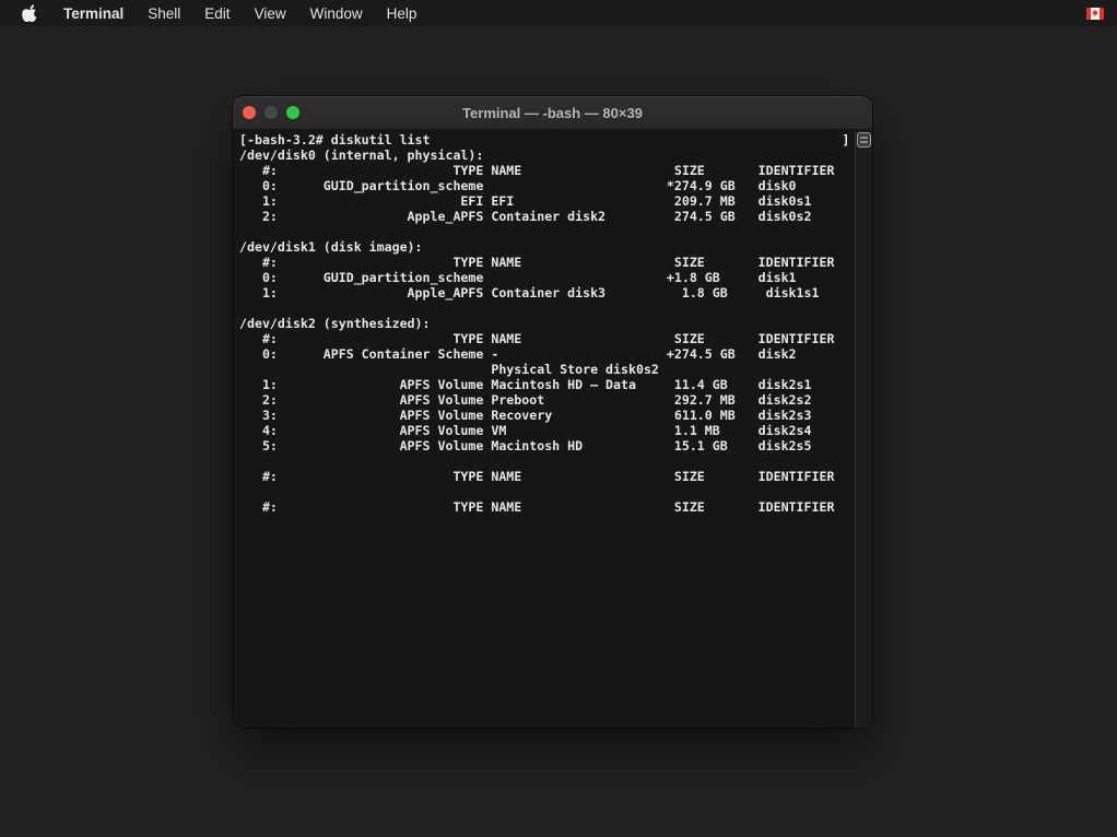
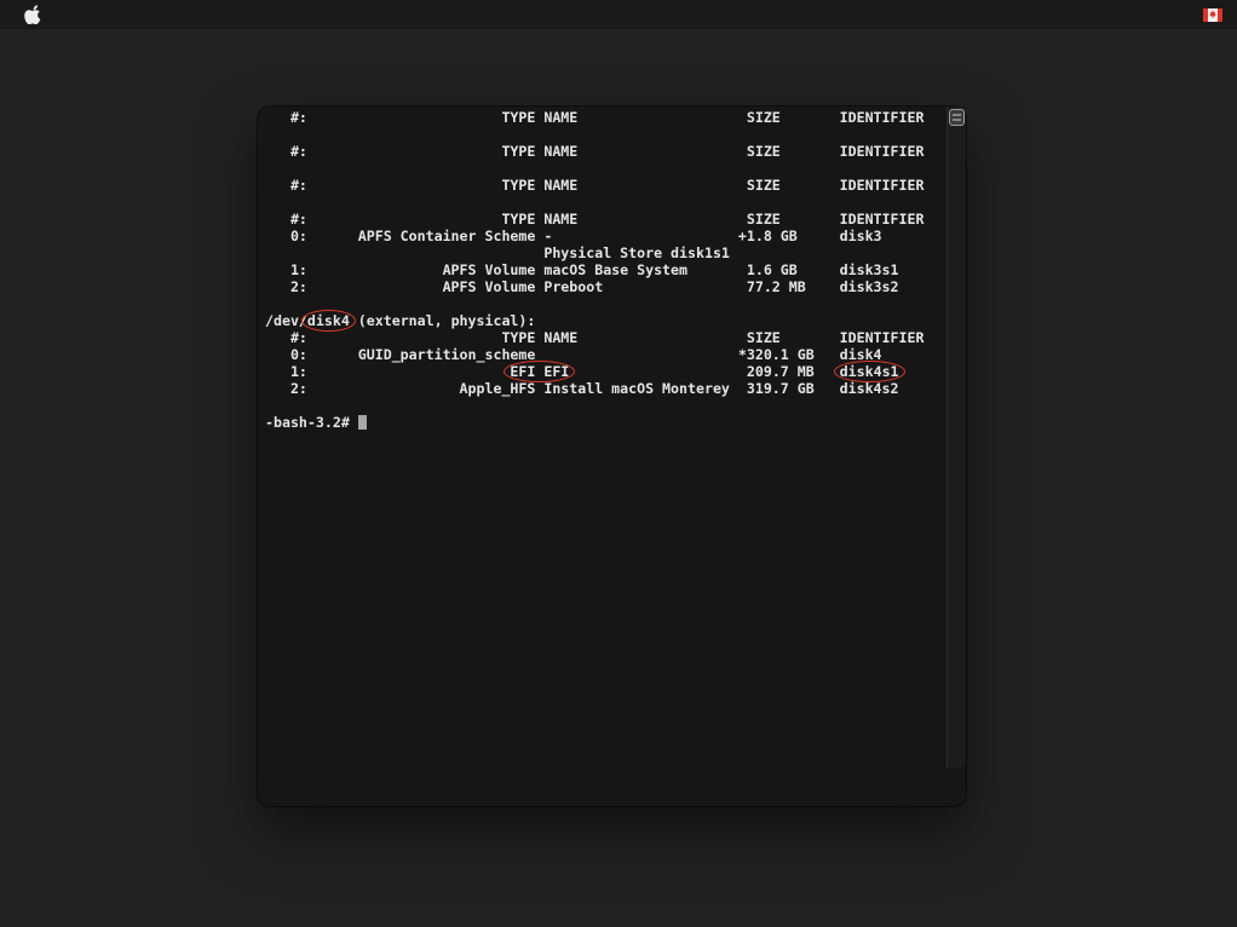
- Terminal
- Shell
- Edit
- View
- Window
- Help
- Terminal — -bash — 80×39
- [-bash-3.2# diskutil list ]
- /dev/disk0 (internal, physical):
  #: TYPE NAME SIZE IDENTIFIER
- 0: GUID_partition_scheme *274.9 GB disk0
- 1: EFI EFI 209.7 MB disk0s1
- 2: Apple_APFS Container disk2 274.5 GB disk0s2
- /dev/disk1 (disk image):
  #: TYPE NAME SIZE IDENTIFIER
- 0: GUID_partition_scheme +1.8 GB disk1
- 1: Apple_APFS Container disk3 1.8 GB disk1s1
- /dev/disk2 (synthesized):
  #: TYPE NAME SIZE IDENTIFIER
- 0: APFS Container Scheme - +274.5 GB disk2
- Physical Store disk0s2
- 1: APFS Volume Macintosh HD — Data 11.4 GB disk2s1
- 2: APFS Volume Preboot 292.7 MB disk2s2
- 3: APFS Volume Recovery 611.0 MB disk2s3
- 4: APFS Volume VM 1.1 MB disk2s4
- 5: APFS Volume Macintosh HD 15.1 GB disk2s5
  #: TYPE NAME SIZE IDENTIFIER
+ 0: APFS Container Scheme - +1.8 GB disk3
+ Physical Store disk1s1
+ 1: APFS Volume macOS Base System 1.6 GB disk3s1
+ 2: APFS Volume Preboot 77.2 MB disk3s2
+ /dev/disk4 (external, physical):
  #: TYPE NAME SIZE IDENTIFIER
+ 0: GUID_partition_scheme *320.1 GB disk4
+ 1: EFI EFI 209.7 MB disk4s1
+ 2: Apple_HFS Install macOS Monterey 319.7 GB disk4s2
+ -bash-3.2#
